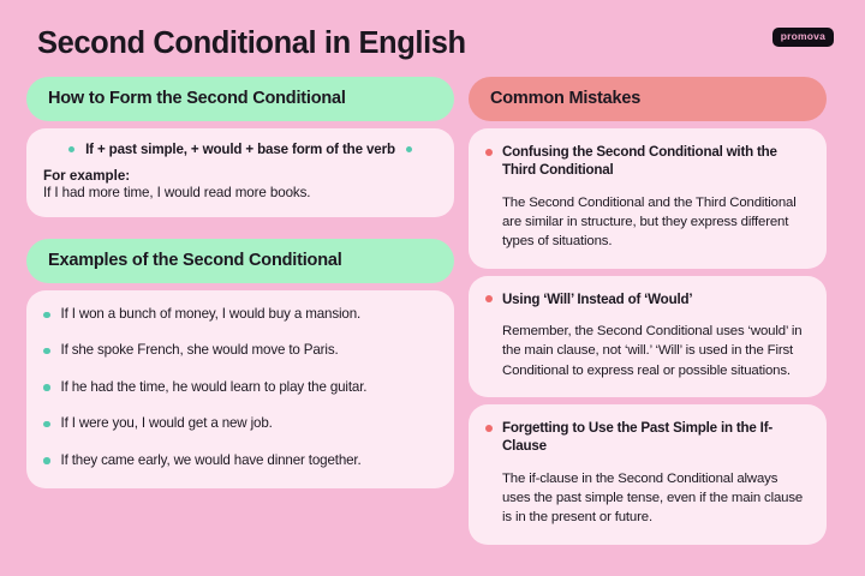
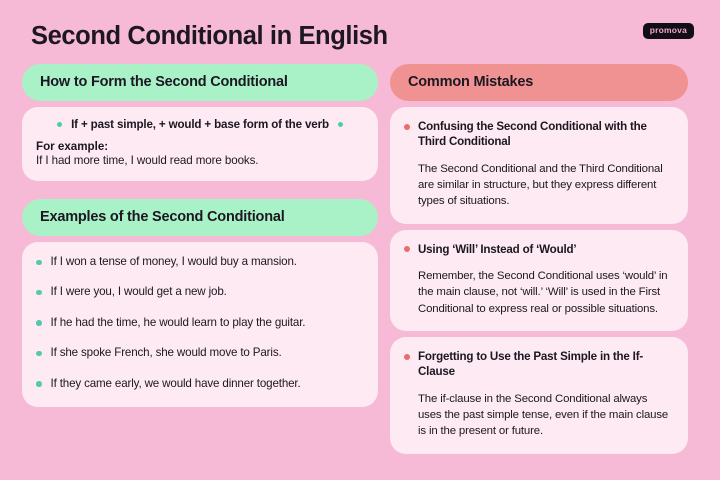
  Second Conditional in English
  promova
  How to Form the Second Conditional
  If + past simple, + would + base form of the verb
  For example:
  If I had more time, I would read more books.
  Examples of the Second Conditional
- If I won a bunch of money, I would buy a mansion.
+ If I won a tense of money, I would buy a mansion.
- If she spoke French, she would move to Paris.
+ If I were you, I would get a new job.
  If he had the time, he would learn to play the guitar.
- If I were you, I would get a new job.
+ If she spoke French, she would move to Paris.
  If they came early, we would have dinner together.
  Common Mistakes
  Confusing the Second Conditional with the Third Conditional
  The Second Conditional and the Third Conditional are similar in structure, but they express different types of situations.
  Using ‘Will’ Instead of ‘Would’
  Remember, the Second Conditional uses ‘would’ in the main clause, not ‘will.’ ‘Will’ is used in the First Conditional to express real or possible situations.
  Forgetting to Use the Past Simple in the If-Clause
  The if-clause in the Second Conditional always uses the past simple tense, even if the main clause is in the present or future.
